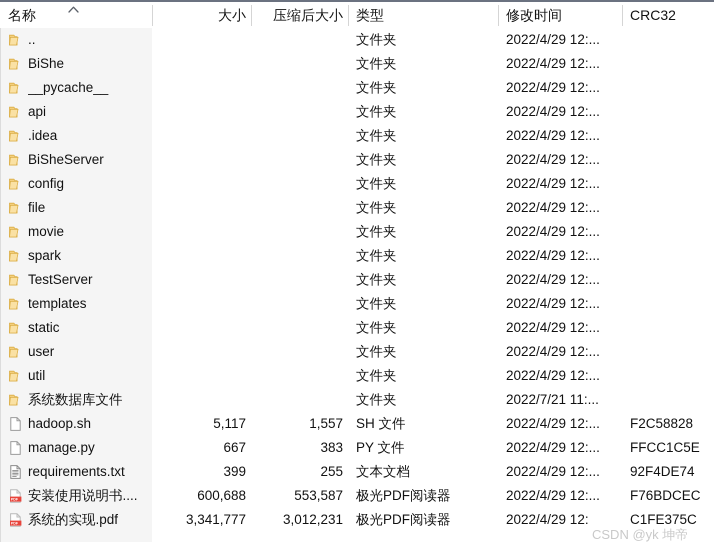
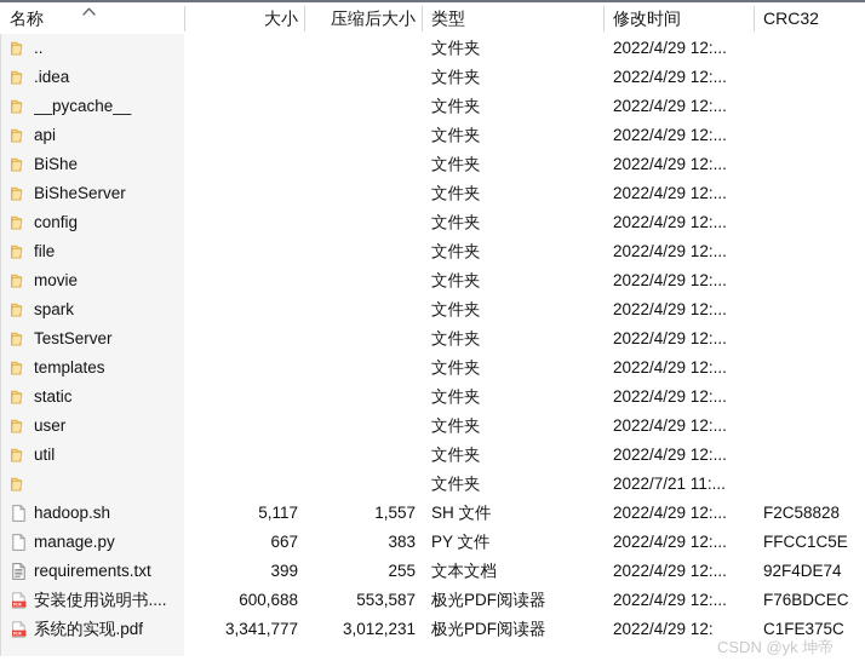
  名称
  大小
  压缩后大小
  类型
  修改时间
  CRC32
  ..
  文件夹
  2022/4/29 12:...
- BiShe
+ .idea
  文件夹
  2022/4/29 12:...
  __pycache__
  文件夹
  2022/4/29 12:...
  api
  文件夹
  2022/4/29 12:...
- .idea
+ BiShe
  文件夹
  2022/4/29 12:...
  BiSheServer
  文件夹
  2022/4/29 12:...
  config
  文件夹
  2022/4/29 12:...
  file
  文件夹
  2022/4/29 12:...
  movie
  文件夹
  2022/4/29 12:...
  spark
  文件夹
  2022/4/29 12:...
  TestServer
  文件夹
  2022/4/29 12:...
  templates
  文件夹
  2022/4/29 12:...
  static
  文件夹
  2022/4/29 12:...
  user
  文件夹
  2022/4/29 12:...
  util
  文件夹
  2022/4/29 12:...
- 系统数据库文件
  文件夹
  2022/7/21 11:...
  hadoop.sh
  5,117
  1,557
  SH 文件
  2022/4/29 12:...
  F2C58828
  manage.py
  667
  383
  PY 文件
  2022/4/29 12:...
  FFCC1C5E
  requirements.txt
  399
  255
  文本文档
  2022/4/29 12:...
  92F4DE74
  安装使用说明书....
  600,688
  553,587
  极光PDF阅读器
  2022/4/29 12:...
  F76BDCEC
  系统的实现.pdf
  3,341,777
  3,012,231
  极光PDF阅读器
  2022/4/29 12:
  C1FE375C
  CSDN @yk 坤帝
